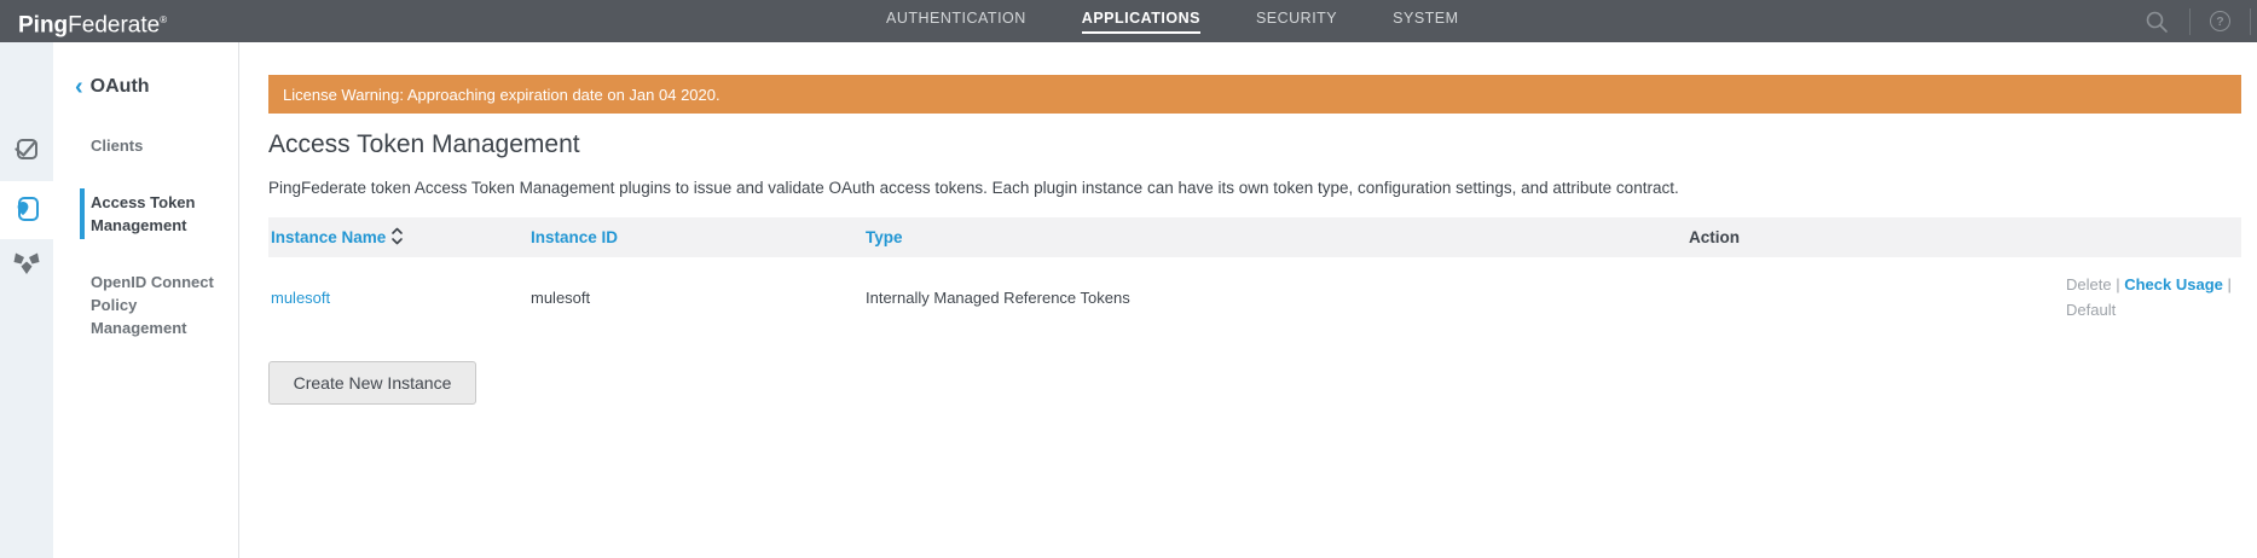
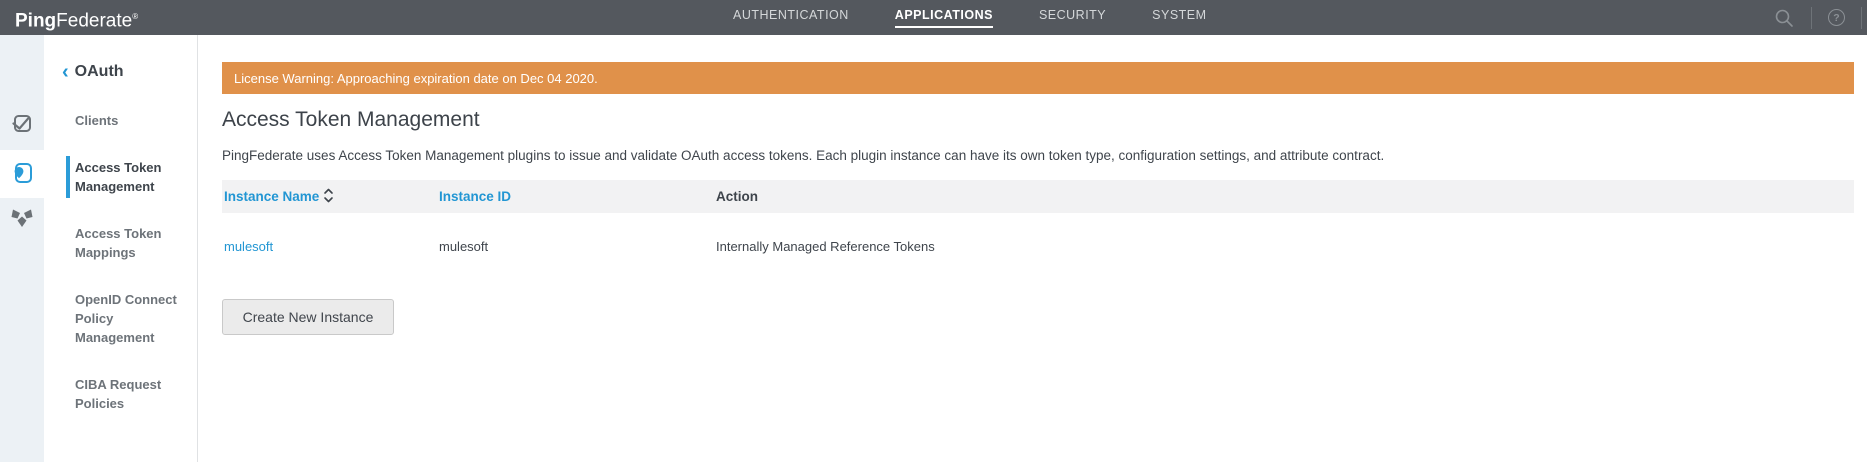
  PingFederate®
  AUTHENTICATION
  APPLICATIONS
  SECURITY
  SYSTEM
  ?
  ‹
  OAuth
  Clients
  Access Token Management
+ Access Token Mappings
  OpenID Connect Policy Management
+ CIBA Request Policies
- License Warning: Approaching expiration date on Jan 04 2020.
+ License Warning: Approaching expiration date on Dec 04 2020.
  Access Token Management
- PingFederate token Access Token Management plugins to issue and validate OAuth access tokens. Each plugin instance can have its own token type, configuration settings, and attribute contract.
+ PingFederate uses Access Token Management plugins to issue and validate OAuth access tokens. Each plugin instance can have its own token type, configuration settings, and attribute contract.
  Instance Name
  Instance ID
- Type
  Action
  mulesoft
  mulesoft
  Internally Managed Reference Tokens
- Delete | Check Usage | Default
  Create New Instance
